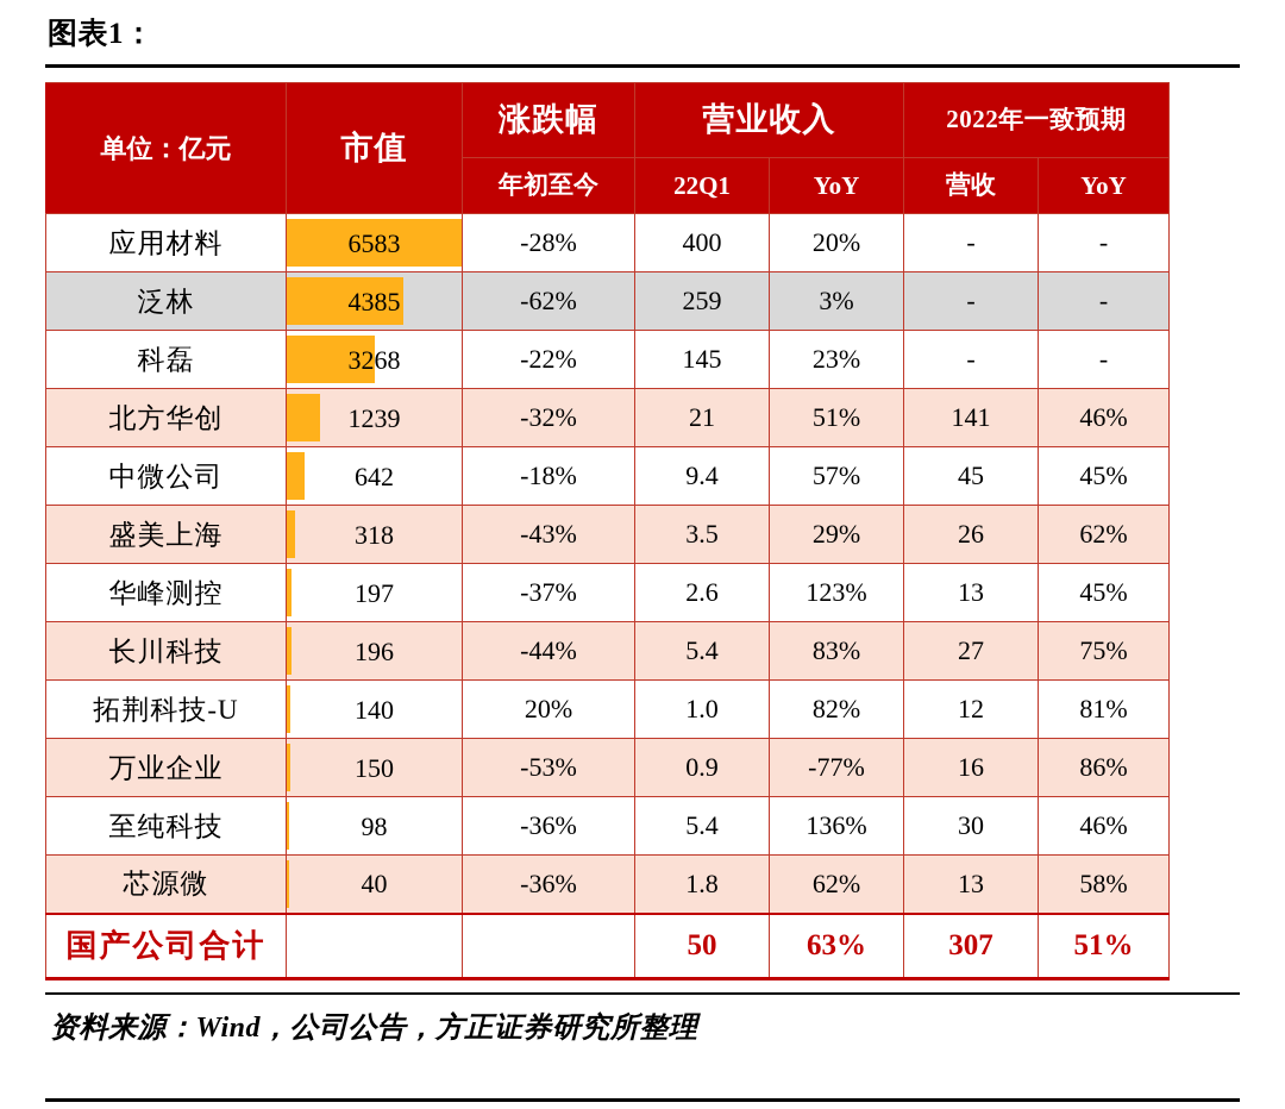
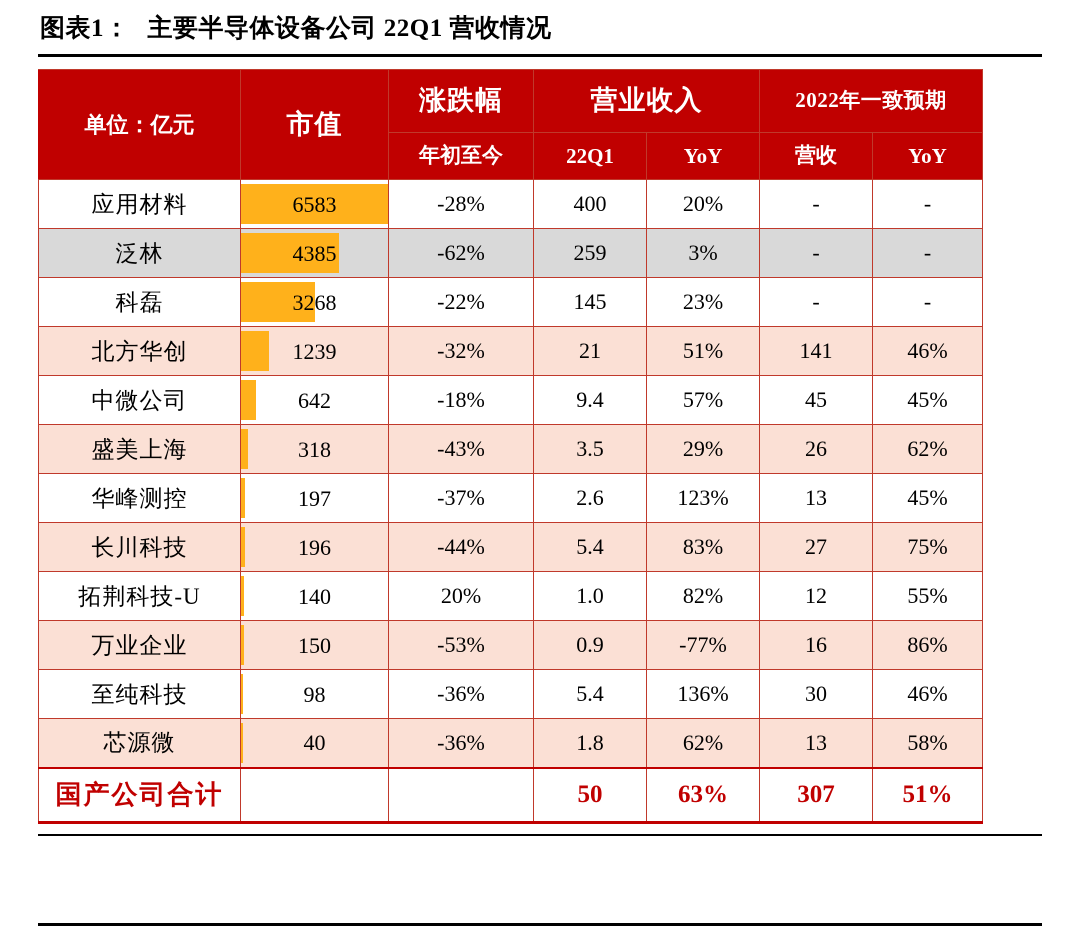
  图表1：
+ 主要半导体设备公司 22Q1 营收情况
  单位：亿元	市值	涨跌幅	营业收入	2022年一致预期
  年初至今	22Q1	YoY	营收	YoY
  应用材料	6583	-28%	400	20%	-	-
  泛林	4385	-62%	259	3%	-	-
  科磊	3268	-22%	145	23%	-	-
  北方华创	1239	-32%	21	51%	141	46%
  中微公司	642	-18%	9.4	57%	45	45%
  盛美上海	318	-43%	3.5	29%	26	62%
  华峰测控	197	-37%	2.6	123%	13	45%
  长川科技	196	-44%	5.4	83%	27	75%
- 拓荆科技-U	140	20%	1.0	82%	12	81%
+ 拓荆科技-U	140	20%	1.0	82%	12	55%
  万业企业	150	-53%	0.9	-77%	16	86%
  至纯科技	98	-36%	5.4	136%	30	46%
  芯源微	40	-36%	1.8	62%	13	58%
  国产公司合计			50	63%	307	51%
- 资料来源：Wind，公司公告，方正证券研究所整理
